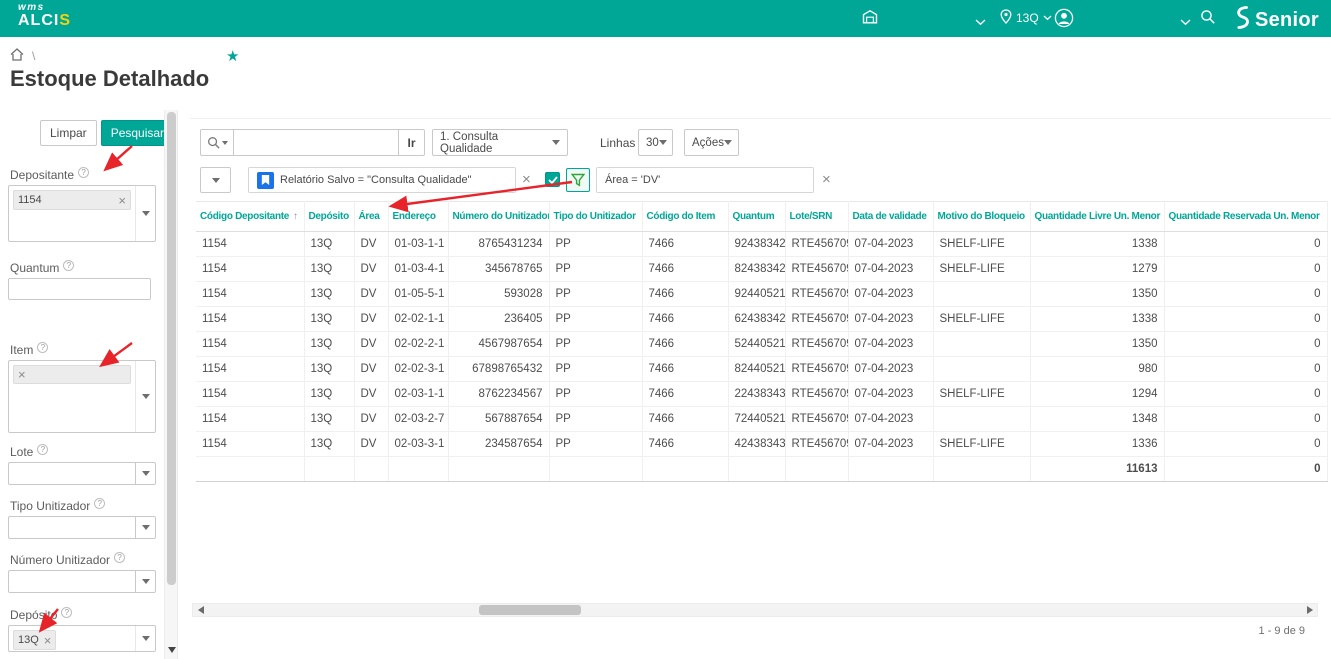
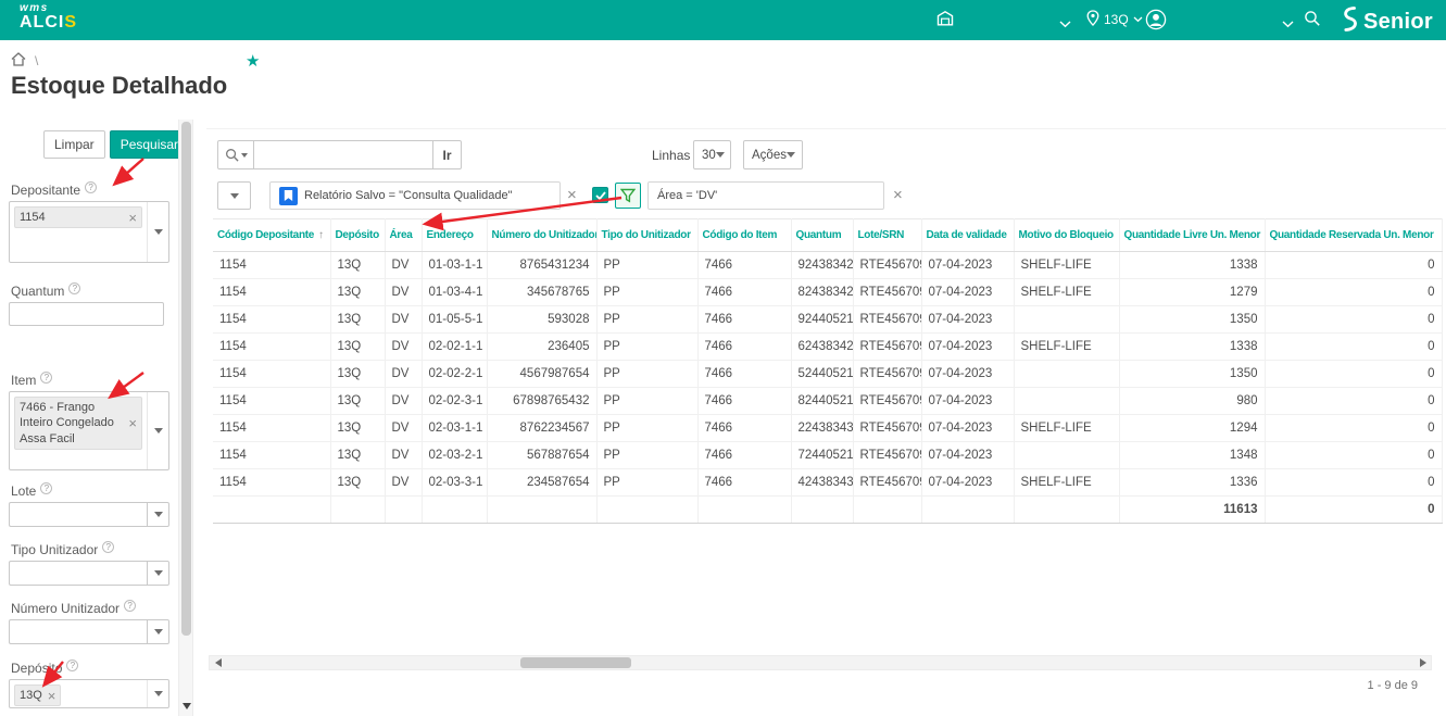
  wms
  ALCIS
  13Q
  Senior
  \
  ★
  Estoque Detalhado
  Limpar
  Pesquisar
  Depositante
  ?
  1154
  ×
  Quantum
  ?
  Item
  ?
+ 7466 - Frango Inteiro Congelado Assa Facil
  ×
  Lote
  ?
  Tipo Unitizador
  ?
  Número Unitizador
  ?
  Depósit
  ?
  13Q
  ×
  Ir
- 1. Consulta Qualidade
  Linhas
  30
  Ações
  Relatório Salvo = "Consulta Qualidade"
  ×
  Área = 'DV'
  ×
  Código Depositante ↑	Depósito	Área	Endereço	Número do Unitizado	Tipo do Unitizador	Código do Item	Quantum	Lote/SRN	Data de validade	Motivo do Bloqueio	Quantidade Livre Un. Menor	Quantidade Reservada Un. Menor
  1154	13Q	DV	01-03-1-1	8765431234	PP	7466	92438342	RTE45670	07-04-2023	SHELF-LIFE	1338	0
  1154	13Q	DV	01-03-4-1	345678765	PP	7466	82438342	RTE45670	07-04-2023	SHELF-LIFE	1279	0
  1154	13Q	DV	01-05-5-1	593028	PP	7466	92440521	RTE45670	07-04-2023		1350	0
  1154	13Q	DV	02-02-1-1	236405	PP	7466	62438342	RTE45670	07-04-2023	SHELF-LIFE	1338	0
  1154	13Q	DV	02-02-2-1	4567987654	PP	7466	52440521	RTE45670	07-04-2023		1350	0
  1154	13Q	DV	02-02-3-1	67898765432	PP	7466	82440521	RTE45670	07-04-2023		980	0
  1154	13Q	DV	02-03-1-1	8762234567	PP	7466	22438343	RTE45670	07-04-2023	SHELF-LIFE	1294	0
- 1154	13Q	DV	02-03-2-7	567887654	PP	7466	72440521	RTE45670	07-04-2023		1348	0
+ 1154	13Q	DV	02-03-2-1	567887654	PP	7466	72440521	RTE45670	07-04-2023		1348	0
  1154	13Q	DV	02-03-3-1	234587654	PP	7466	42438343	RTE45670	07-04-2023	SHELF-LIFE	1336	0
  											11613	0
  1 - 9 de 9
